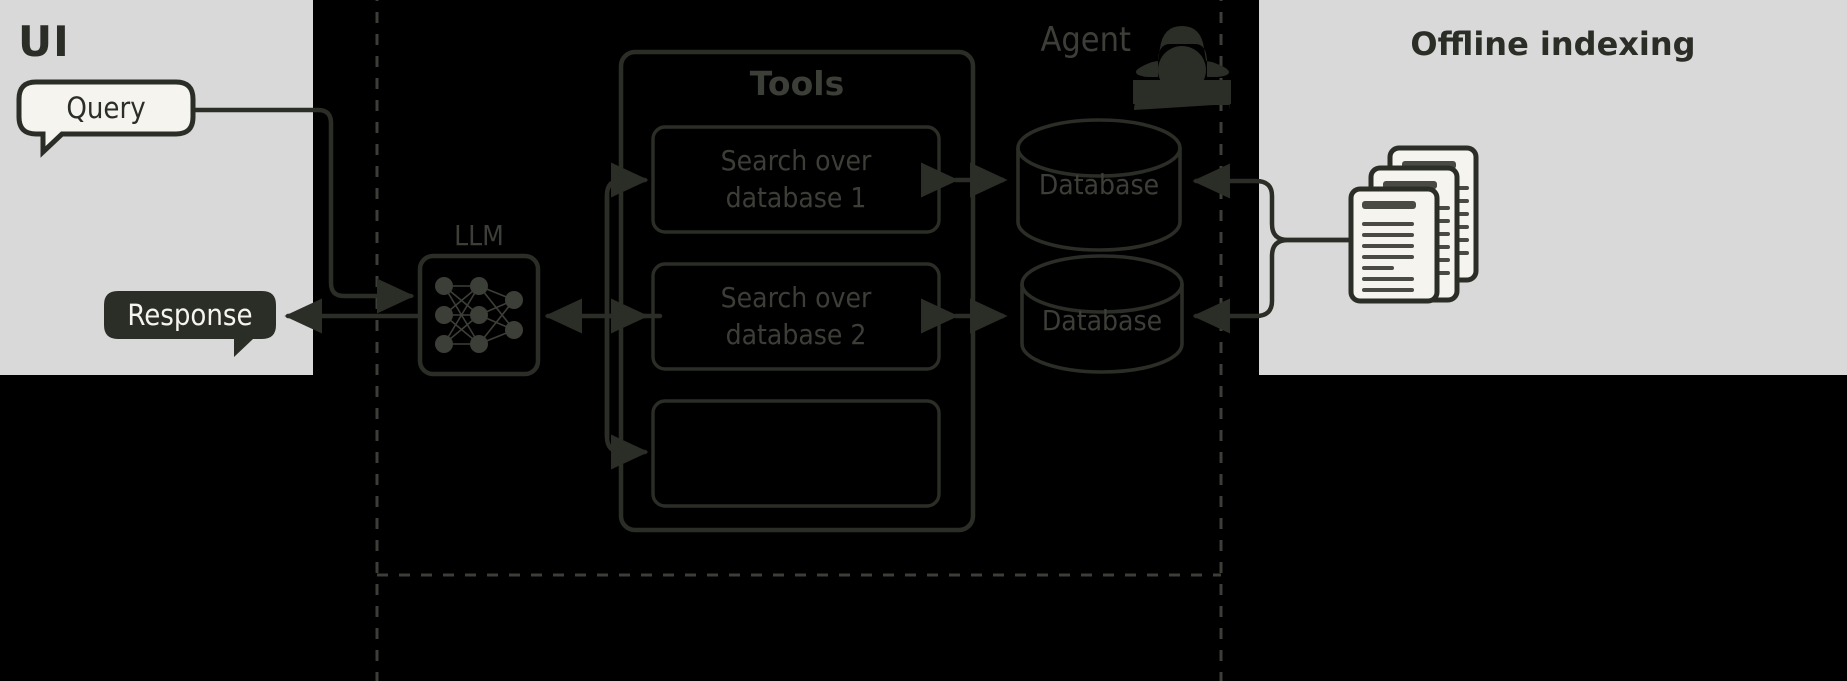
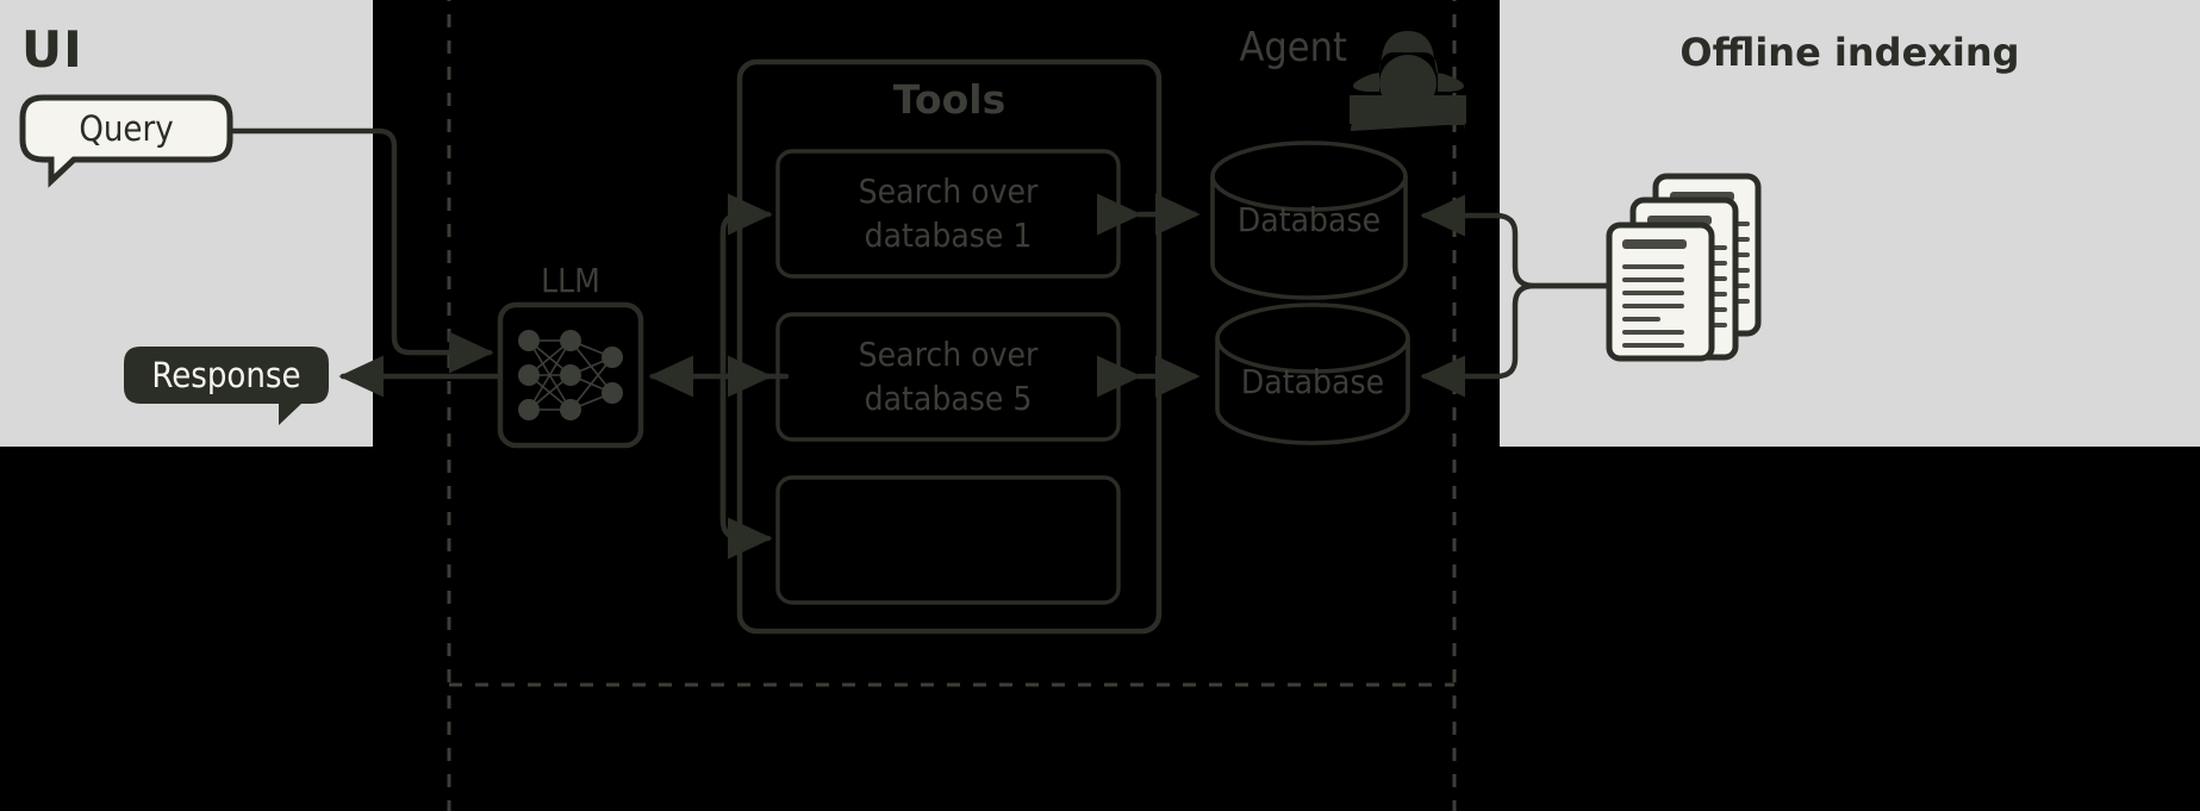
  UI
  Query
  Response
  LLM
  Agent
  Tools
  Search over
  database 1
  Search over
- database 2
+ database 5
  Database
  Database
  Offline indexing
